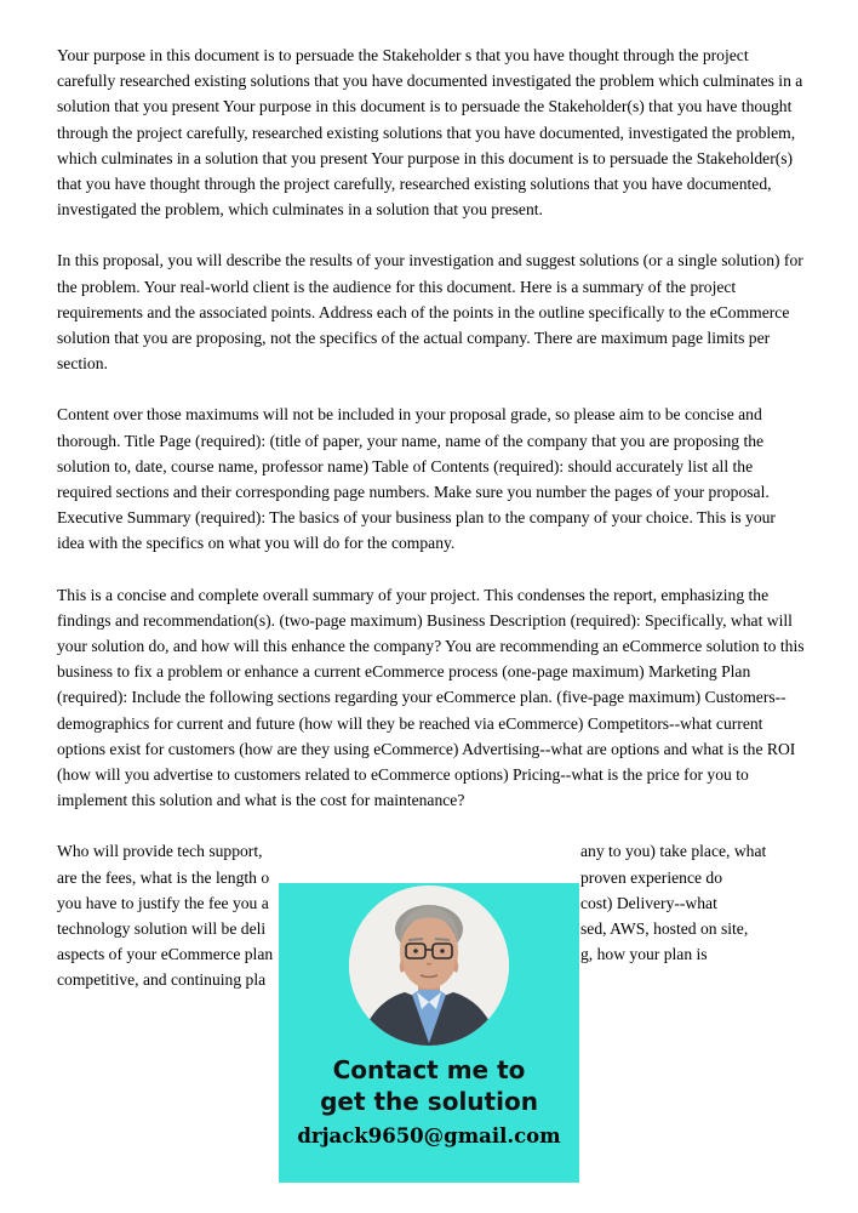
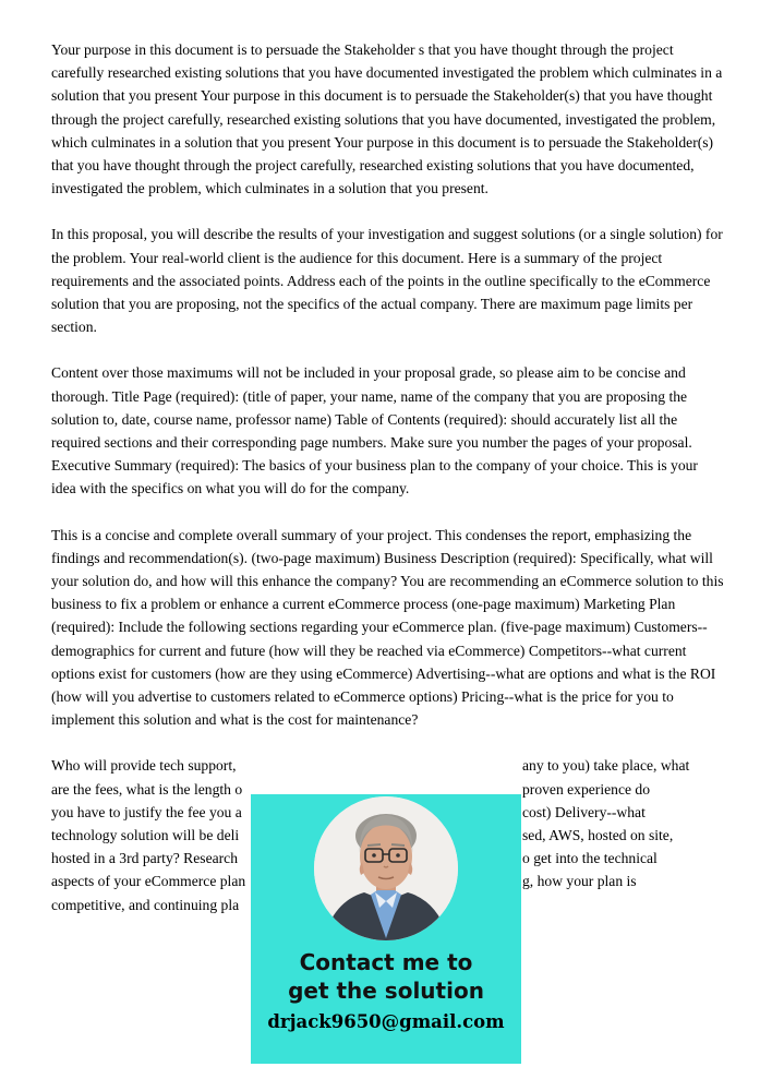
  Your purpose in this document is to persuade the Stakeholder s that you have thought through the project carefully researched existing solutions that you have documented investigated the problem which culminates in a solution that you present Your purpose in this document is to persuade the Stakeholder(s) that you have thought through the project carefully, researched existing solutions that you have documented, investigated the problem, which culminates in a solution that you present Your purpose in this document is to persuade the Stakeholder(s) that you have thought through the project carefully, researched existing solutions that you have documented, investigated the problem, which culminates in a solution that you present.
  In this proposal, you will describe the results of your investigation and suggest solutions (or a single solution) for the problem. Your real-world client is the audience for this document. Here is a summary of the project requirements and the associated points. Address each of the points in the outline specifically to the eCommerce solution that you are proposing, not the specifics of the actual company. There are maximum page limits per section.
  Content over those maximums will not be included in your proposal grade, so please aim to be concise and thorough. Title Page (required): (title of paper, your name, name of the company that you are proposing the solution to, date, course name, professor name) Table of Contents (required): should accurately list all the required sections and their corresponding page numbers. Make sure you number the pages of your proposal. Executive Summary (required): The basics of your business plan to the company of your choice. This is your idea with the specifics on what you will do for the company.
  This is a concise and complete overall summary of your project. This condenses the report, emphasizing the findings and recommendation(s). (two-page maximum) Business Description (required): Specifically, what will your solution do, and how will this enhance the company? You are recommending an eCommerce solution to this business to fix a problem or enhance a current eCommerce process (one-page maximum) Marketing Plan (required): Include the following sections regarding your eCommerce plan. (five-page maximum) Customers--demographics for current and future (how will they be reached via eCommerce) Competitors--what current options exist for customers (how are they using eCommerce) Advertising--what are options and what is the ROI (how will you advertise to customers related to eCommerce options) Pricing--what is the price for you to implement this solution and what is the cost for maintenance?
  Who will provide tech support,
  any to you) take place, what
  are the fees, what is the length o
  proven experience do
  you have to justify the fee you a
  cost) Delivery--what
  technology solution will be deli
  sed, AWS, hosted on site,
+ hosted in a 3rd party? Research
+ o get into the technical
  aspects of your eCommerce plan
  g, how your plan is
  competitive, and continuing pla
  Contact me to
  get the solution
  drjack9650@gmail.com
